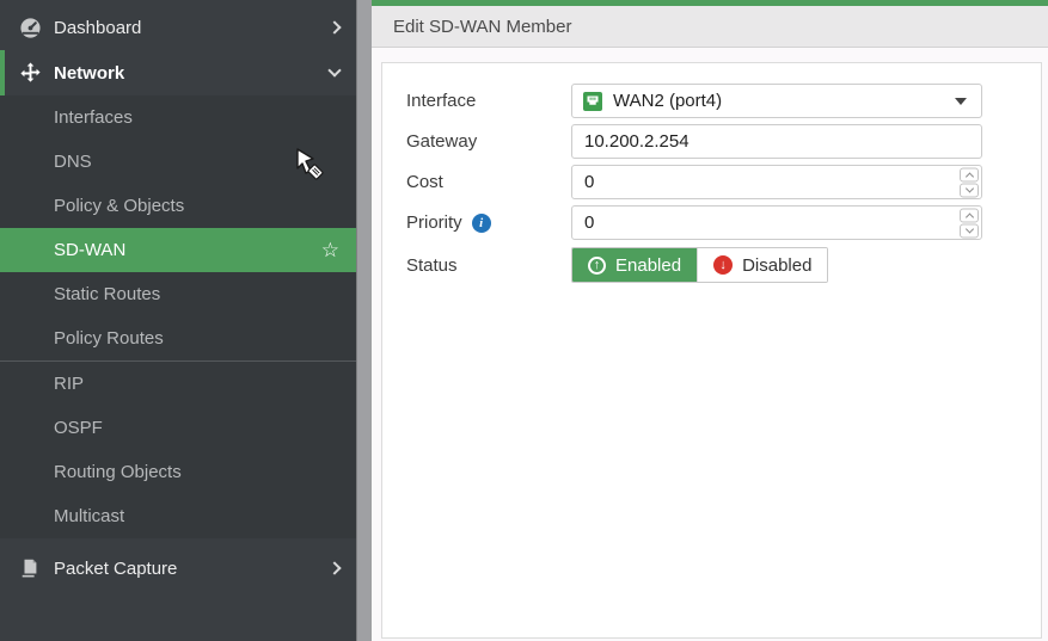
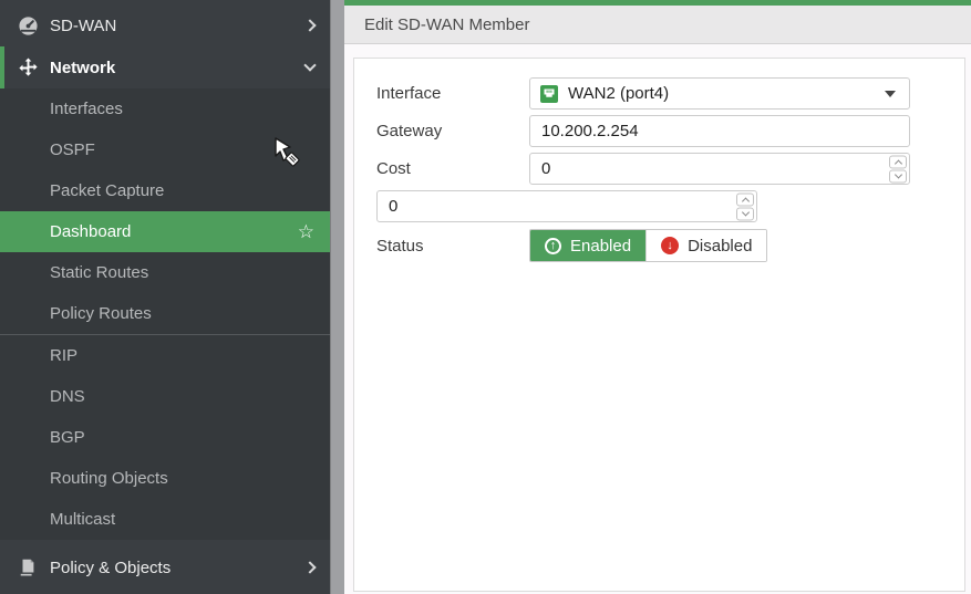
- Dashboard
+ SD-WAN
  Network
  Interfaces
- DNS
+ OSPF
- Policy & Objects
+ Packet Capture
- SD-WAN
+ Dashboard
  ☆
  Static Routes
  Policy Routes
  RIP
- OSPF
+ DNS
+ BGP
  Routing Objects
  Multicast
- Packet Capture
+ Policy & Objects
  Edit SD-WAN Member
  Interface
  WAN2 (port4)
  Gateway
  10.200.2.254
  Cost
  0
- Priority
- i
  0
  Status
  ↑
  Enabled
  ↓
  Disabled
